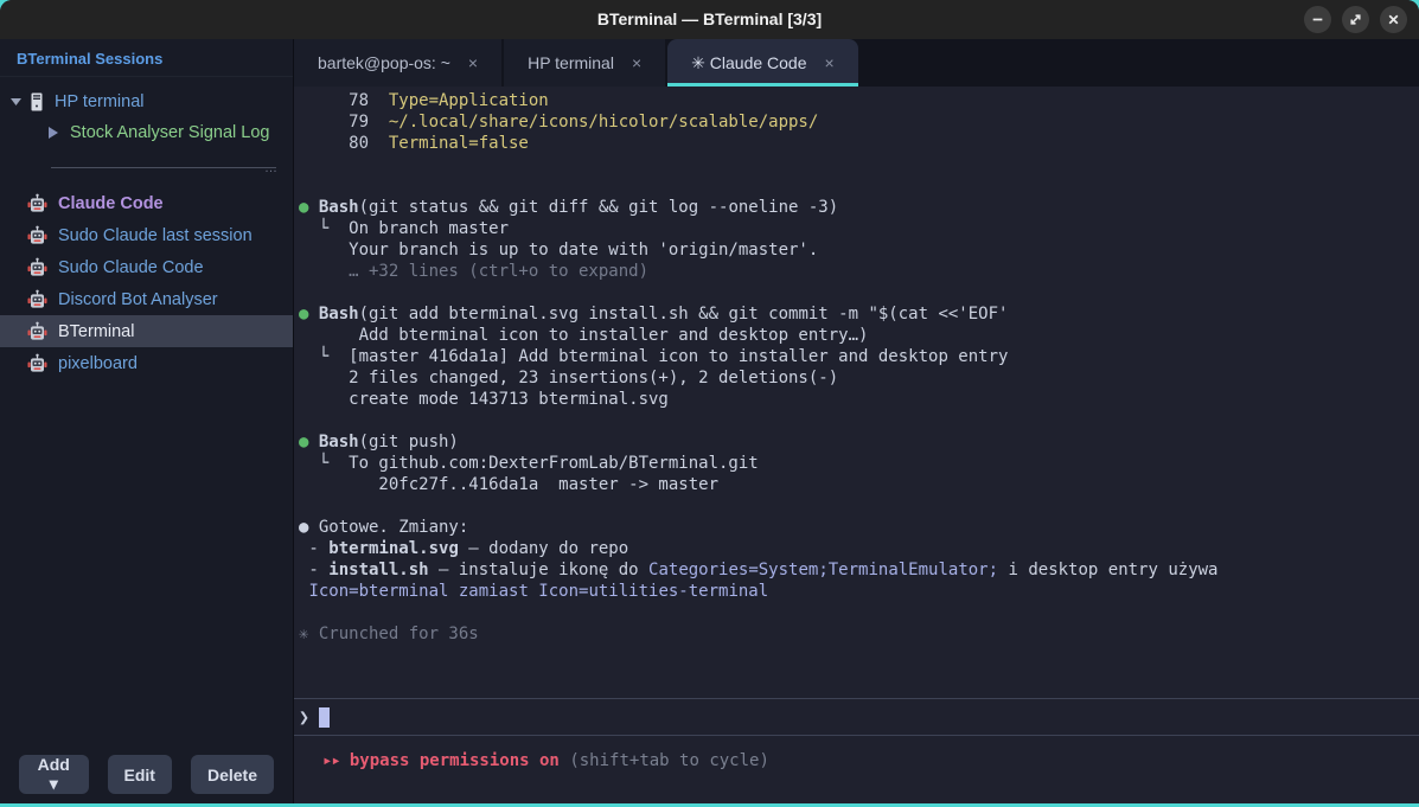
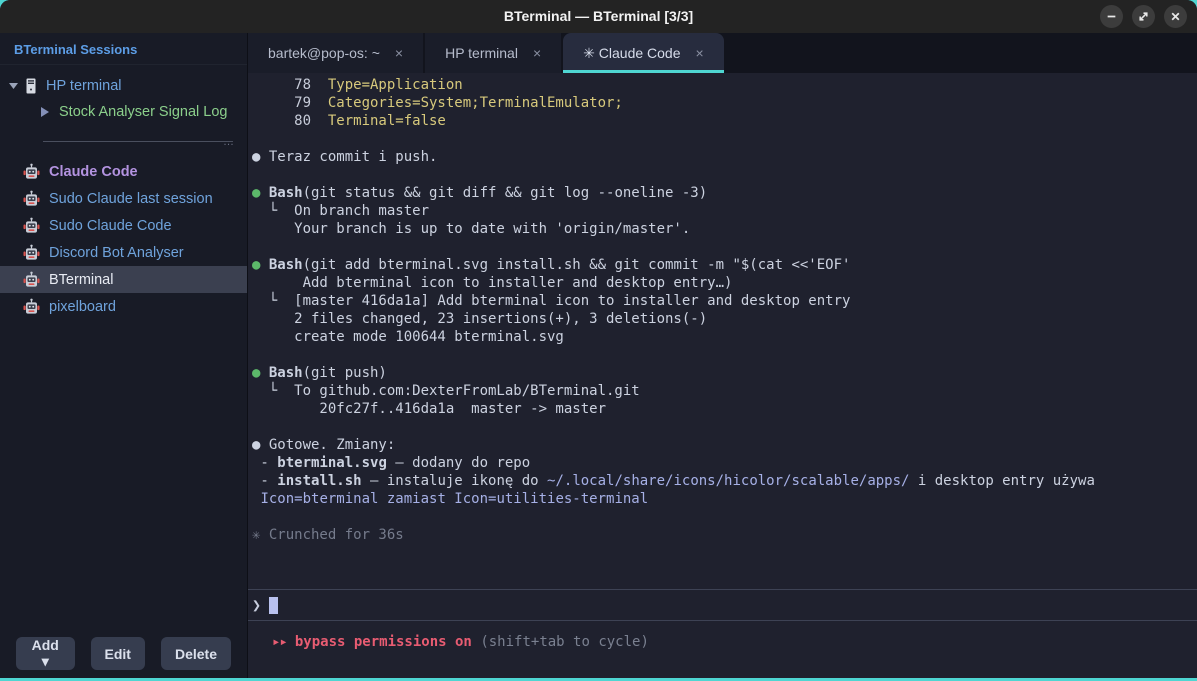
  BTerminal — BTerminal [3/3]
  BTerminal Sessions
  HP terminal
  Stock Analyser Signal Log
  …
  Claude Code
  Sudo Claude last session
  Sudo Claude Code
  Discord Bot Analyser
  BTerminal
  pixelboard
  Add ▾
  Edit
  Delete
  bartek@pop-os: ~
  ×
  HP terminal
  ×
  ✳ Claude Code
  ×
  78 Type=Application
- 79 ~/.local/share/icons/hicolor/scalable/apps/
+ 79 Categories=System;TerminalEmulator;
  80 Terminal=false
+ ● Teraz commit i push.
  ● Bash(git status && git diff && git log --oneline -3)
  └ On branch master
  Your branch is up to date with 'origin/master'.
- … +32 lines (ctrl+o to expand)
  ● Bash(git add bterminal.svg install.sh && git commit -m "$(cat <<'EOF'
  Add bterminal icon to installer and desktop entry…)
  └ [master 416da1a] Add bterminal icon to installer and desktop entry
- 2 files changed, 23 insertions(+), 2 deletions(-)
+ 2 files changed, 23 insertions(+), 3 deletions(-)
- create mode 143713 bterminal.svg
+ create mode 100644 bterminal.svg
  ● Bash(git push)
  └ To github.com:DexterFromLab/BTerminal.git
  20fc27f..416da1a master -> master
  ● Gotowe. Zmiany:
  - bterminal.svg — dodany do repo
- - install.sh — instaluje ikonę do Categories=System;TerminalEmulator; i desktop entry używa
+ - install.sh — instaluje ikonę do ~/.local/share/icons/hicolor/scalable/apps/ i desktop entry używa
  Icon=bterminal zamiast Icon=utilities-terminal
  ✳ Crunched for 36s
  ❯
  ▸▸ bypass permissions on (shift+tab to cycle)
